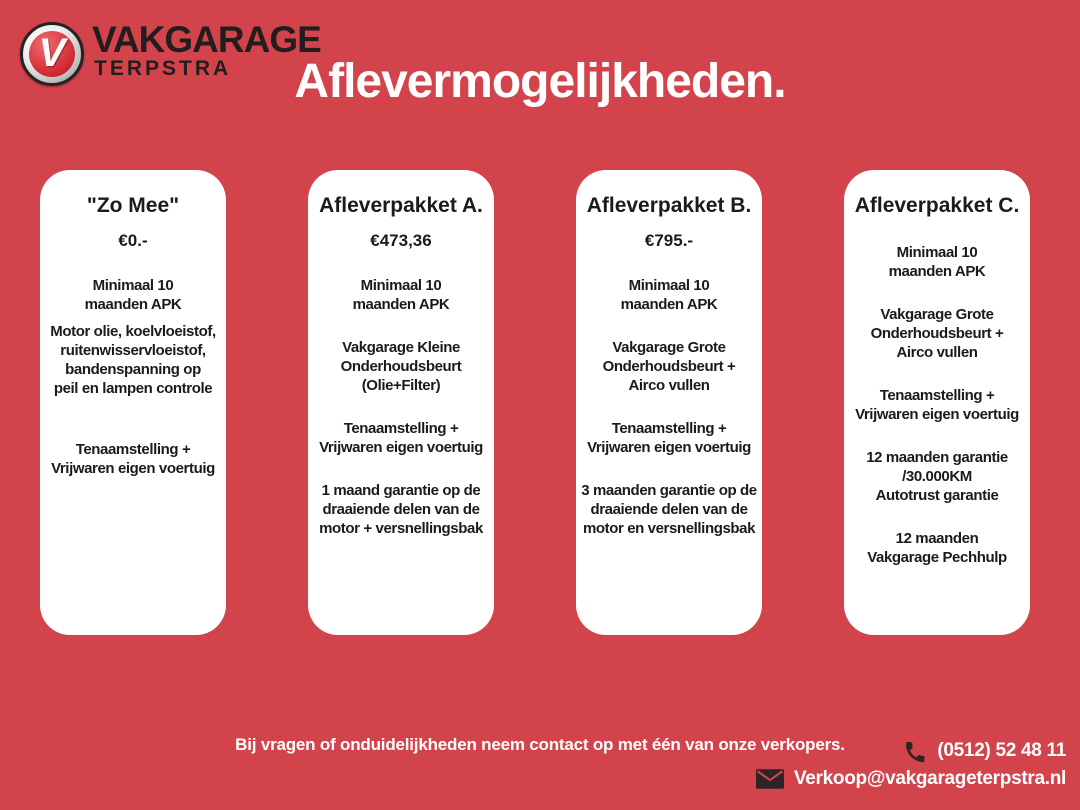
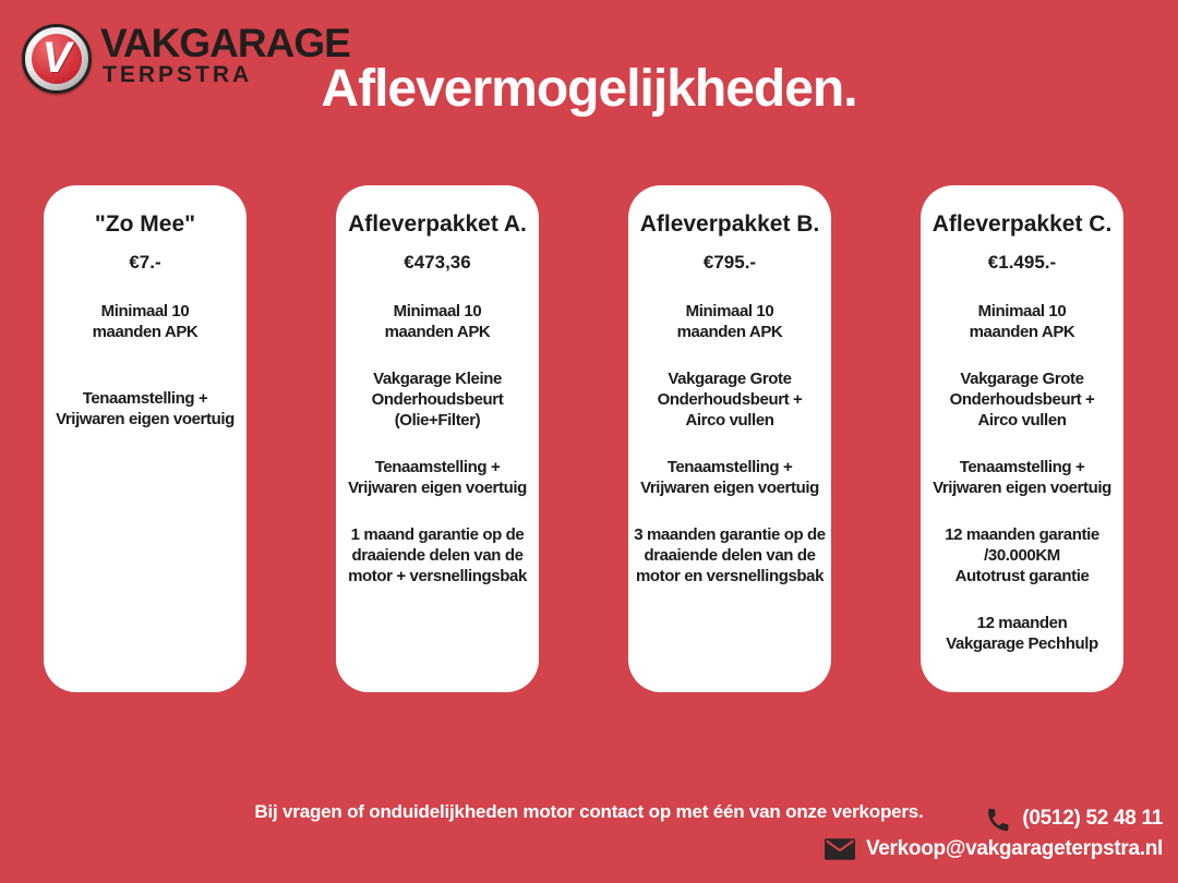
  V
  VAKGARAGE
  TERPSTRA
  Aflevermogelijkheden.
  "Zo Mee"
- €0.-
+ €7.-
  Minimaal 10
  maanden APK
- Motor olie, koelvloeistof,
- ruitenwisservloeistof,
- bandenspanning op
- peil en lampen controle
  Tenaamstelling +
  Vrijwaren eigen voertuig
  Afleverpakket A.
  €473,36
  Minimaal 10
  maanden APK
  Vakgarage Kleine
  Onderhoudsbeurt
  (Olie+Filter)
  Tenaamstelling +
  Vrijwaren eigen voertuig
  1 maand garantie op de
  draaiende delen van de
  motor + versnellingsbak
  Afleverpakket B.
  €795.-
  Minimaal 10
  maanden APK
  Vakgarage Grote
  Onderhoudsbeurt +
  Airco vullen
  Tenaamstelling +
  Vrijwaren eigen voertuig
  3 maanden garantie op de
  draaiende delen van de
  motor en versnellingsbak
  Afleverpakket C.
+ €1.495.-
  Minimaal 10
  maanden APK
  Vakgarage Grote
  Onderhoudsbeurt +
  Airco vullen
  Tenaamstelling +
  Vrijwaren eigen voertuig
  12 maanden garantie
  /30.000KM
  Autotrust garantie
  12 maanden
  Vakgarage Pechhulp
- Bij vragen of onduidelijkheden neem contact op met één van onze verkopers.
+ Bij vragen of onduidelijkheden motor contact op met één van onze verkopers.
  (0512) 52 48 11
  Verkoop@vakgarageterpstra.nl
